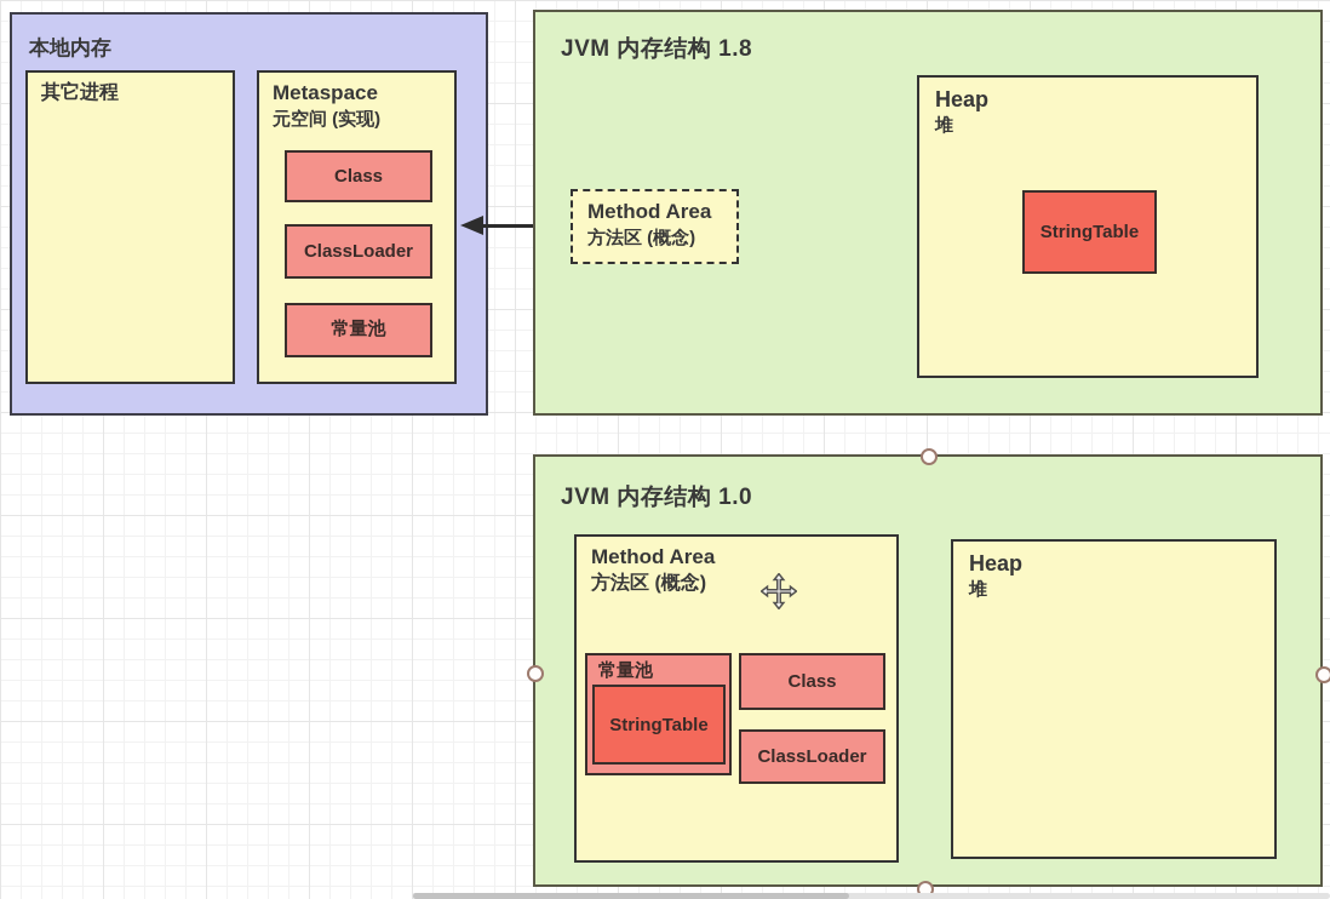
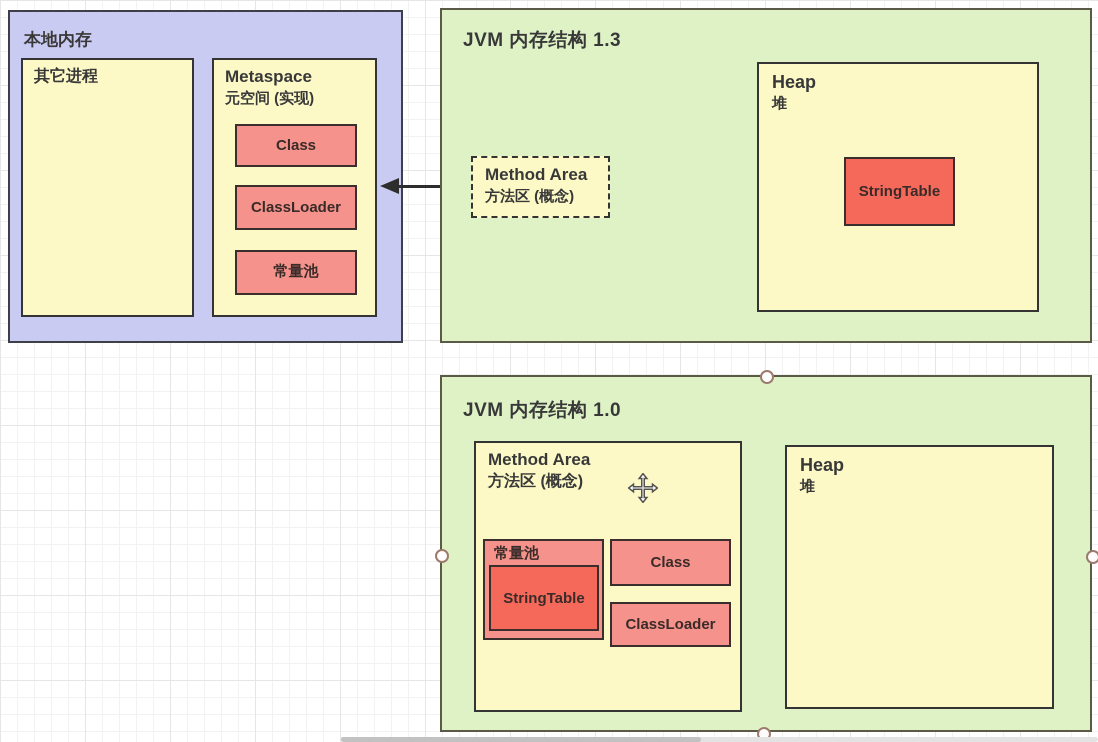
  本地内存
  其它进程
  Metaspace
  元空间 (实现)
  Class
  ClassLoader
  常量池
- JVM 内存结构 1.8
+ JVM 内存结构 1.3
  Method Area
  方法区 (概念)
  Heap
  堆
  StringTable
  JVM 内存结构 1.0
  Method Area
  方法区 (概念)
  常量池
  StringTable
  Class
  ClassLoader
  Heap
  堆
